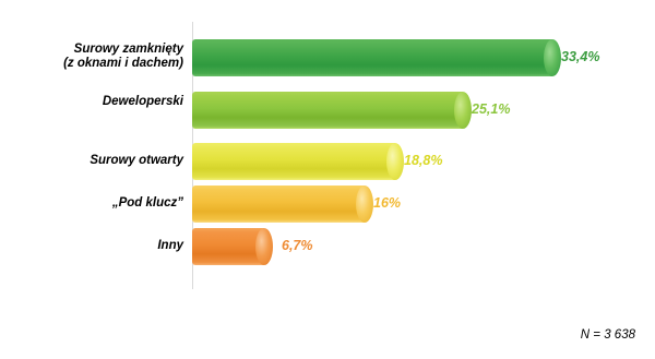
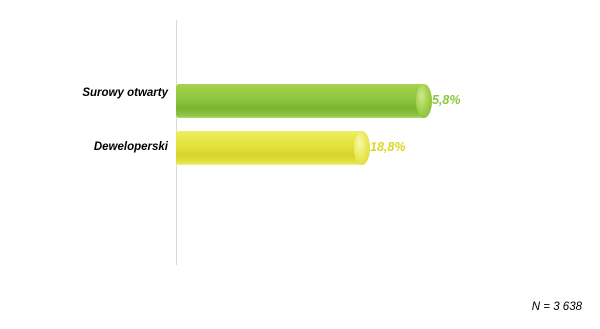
- Surowy zamknięty
- (z oknami i dachem)
- 33,4%
- Deweloperski
+ Surowy otwarty
- 25,1%
+ 5,8%
- Surowy otwarty
+ Deweloperski
  18,8%
- „Pod klucz”
- 16%
- Inny
- 6,7%
  N = 3 638
